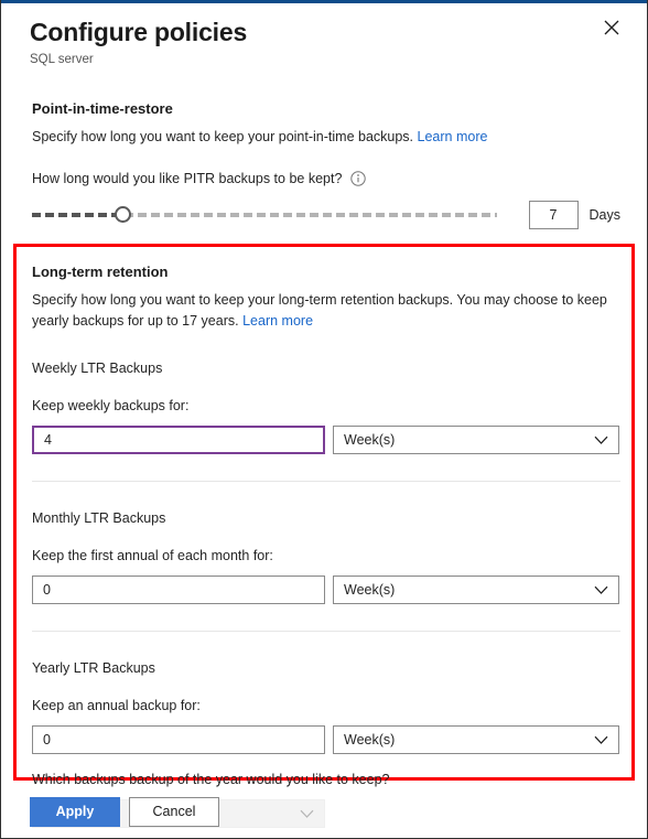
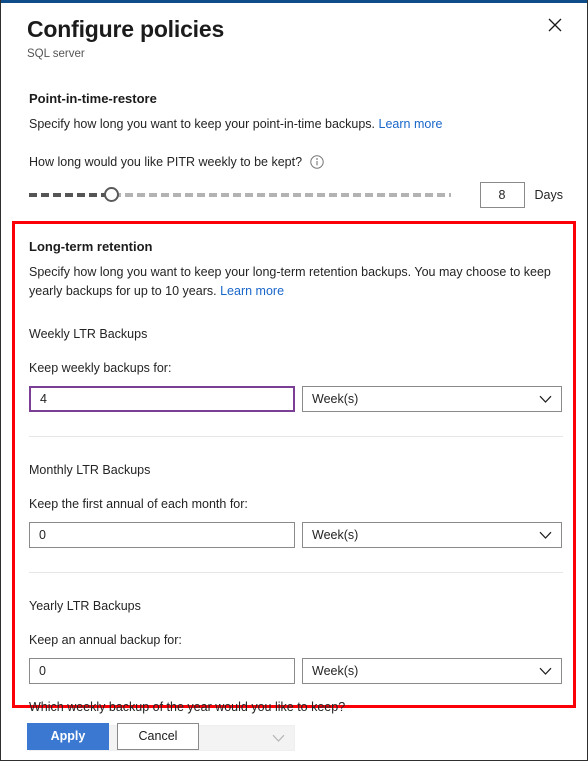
  Configure policies
  SQL server
  Point-in-time-restore
  Specify how long you want to keep your point-in-time backups. Learn more
- How long would you like PITR backups to be kept?
+ How long would you like PITR weekly to be kept?
- 7
+ 8
  Days
  Long-term retention
- Specify how long you want to keep your long-term retention backups. You may choose to keep yearly backups for up to 17 years. Learn more
+ Specify how long you want to keep your long-term retention backups. You may choose to keep yearly backups for up to 10 years. Learn more
  Weekly LTR Backups
  Keep weekly backups for:
  4
  Week(s)
  Monthly LTR Backups
  Keep the first annual of each month for:
  0
  Week(s)
  Yearly LTR Backups
  Keep an annual backup for:
  0
  Week(s)
- Which backups backup of the year would you like to keep?
+ Which weekly backup of the year would you like to keep?
  Apply
  Cancel
